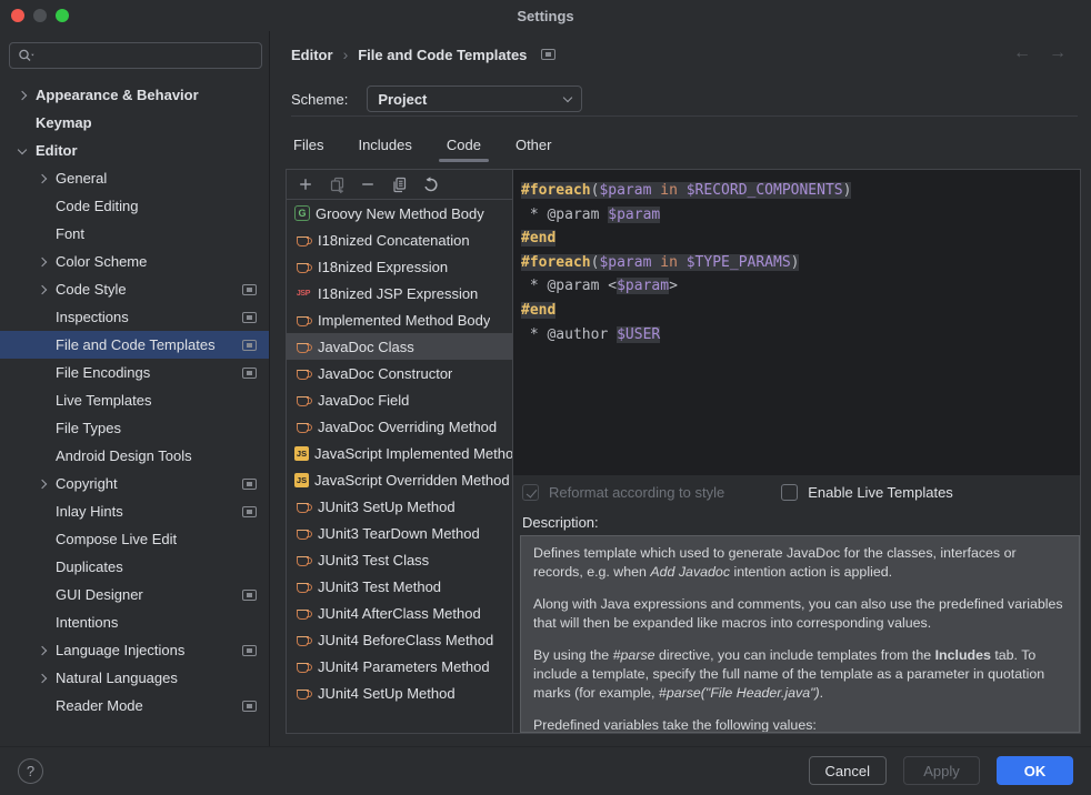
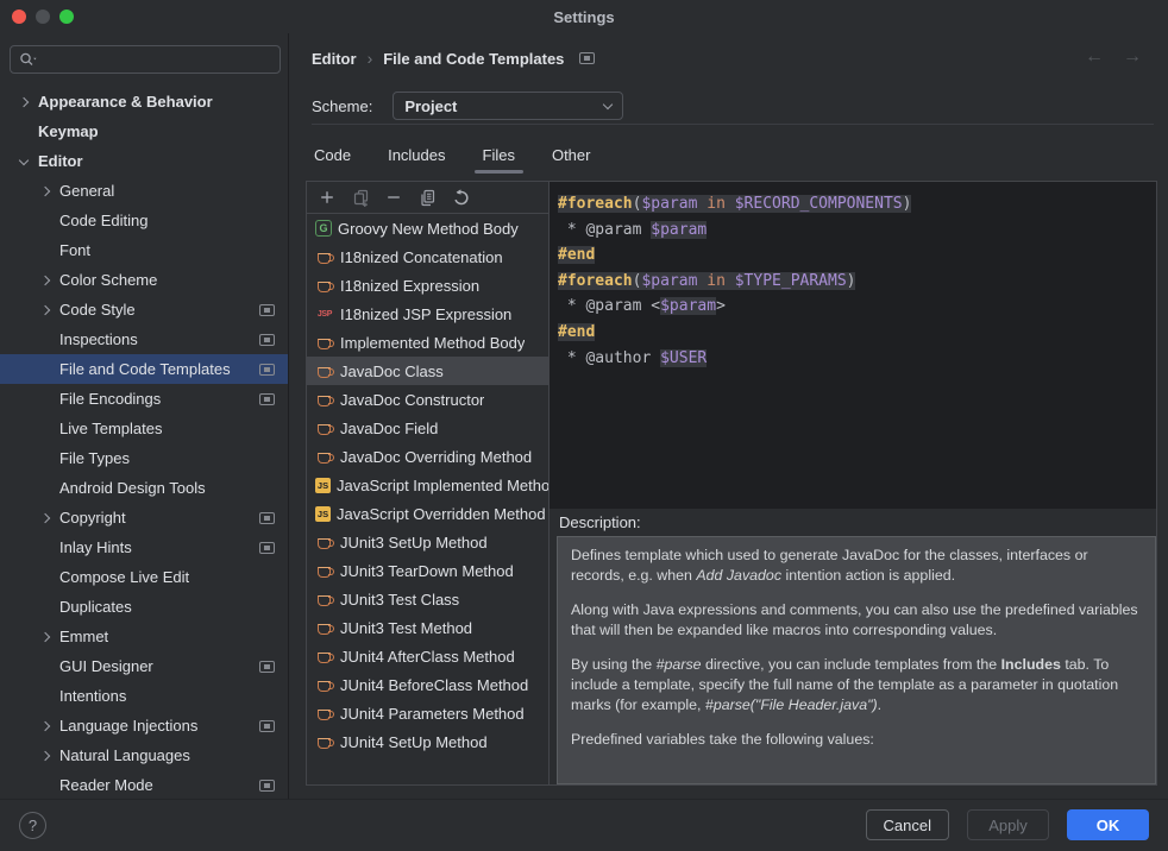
  Settings
  Appearance & Behavior
  Keymap
  Editor
  General
  Code Editing
  Font
  Color Scheme
  Code Style
  Inspections
  File and Code Templates
  File Encodings
  Live Templates
  File Types
  Android Design Tools
  Copyright
  Inlay Hints
  Compose Live Edit
  Duplicates
+ Emmet
  GUI Designer
  Intentions
  Language Injections
  Natural Languages
  Reader Mode
  Editor
  ›
  File and Code Templates
  ←
  →
  Scheme:
  Project
- Files
+ Code
  Includes
- Code
+ Files
  Other
  G
  Groovy New Method Body
  I18nized Concatenation
  I18nized Expression
  I18nized JSP Expression
  Implemented Method Body
  JavaDoc Class
  JavaDoc Constructor
  JavaDoc Field
  JavaDoc Overriding Method
  JS
  JavaScript Implemented Metho
  JS
  JavaScript Overridden Method
  JUnit3 SetUp Method
  JUnit3 TearDown Method
  JUnit3 Test Class
  JUnit3 Test Method
  JUnit4 AfterClass Method
  JUnit4 BeforeClass Method
  JUnit4 Parameters Method
  JUnit4 SetUp Method
  #foreach($param in $RECORD_COMPONENTS)
  * @param $param
  #end
  #foreach($param in $TYPE_PARAMS)
  * @param <$param>
  #end
  * @author $USER
- Reformat according to style
- Enable Live Templates
  Description:
  Defines template which used to generate JavaDoc for the classes, interfaces or records, e.g. when Add Javadoc intention action is applied.
  Along with Java expressions and comments, you can also use the predefined variables that will then be expanded like macros into corresponding values.
  By using the #parse directive, you can include templates from the Includes tab. To include a template, specify the full name of the template as a parameter in quotation marks (for example, #parse("File Header.java").
  Predefined variables take the following values:
  ?
  Cancel
  Apply
  OK
